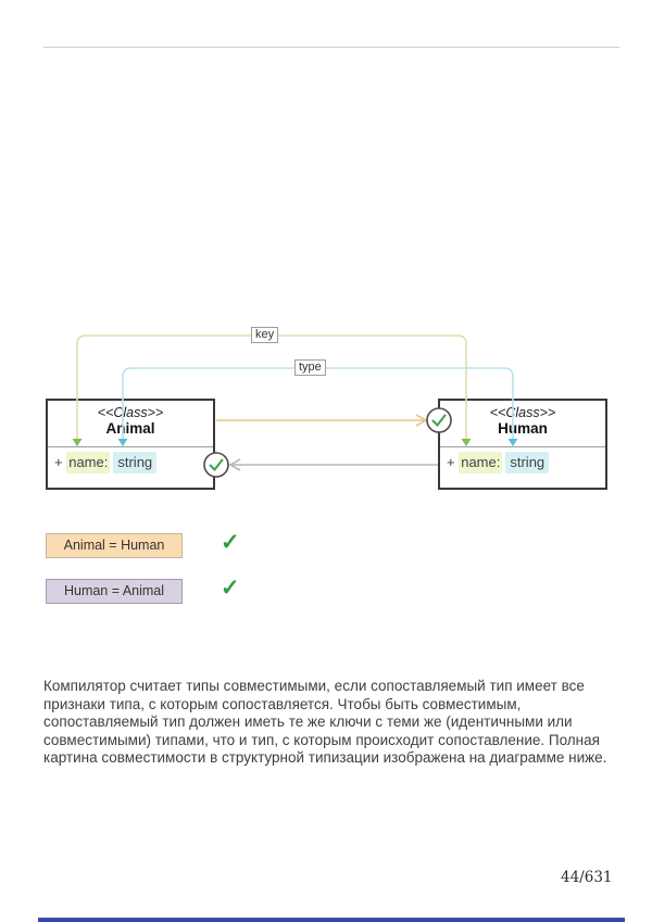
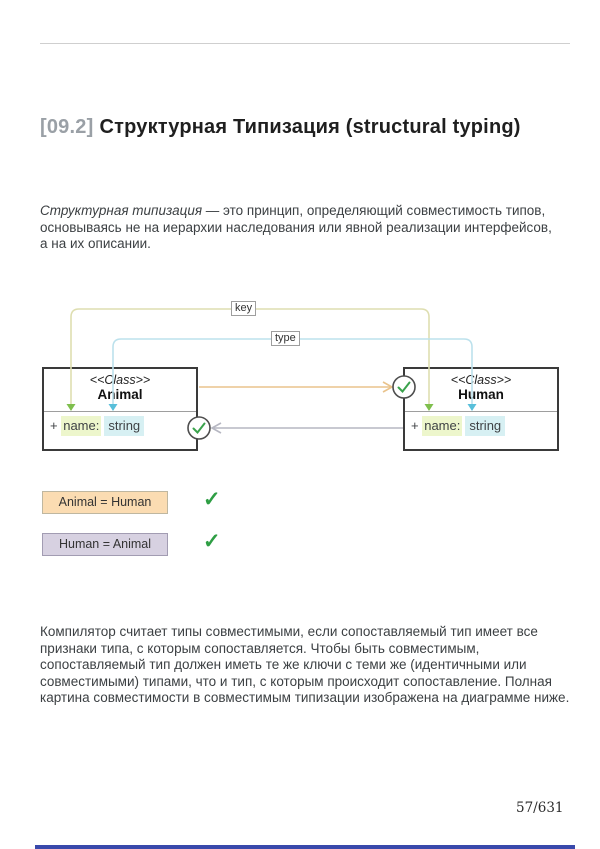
+ [09.2] Структурная Типизация (structural typing)
+ Структурная типизация — это принцип, определяющий совместимость типов, основываясь не на иерархии наследования или явной реализации интерфейсов, а на их описании.
  <<Class>>
  Animal
  + name: string
  <<Class>>
  Hman
  + name: string
  key
  type
  Animal = Human
  ✓
  Human = Animal
  ✓
- Компилятор считает типы совместимыми, если сопоставляемый тип имеет все признаки типа, с которым сопоставляется. Чтобы быть совместимым, сопоставляемый тип должен иметь те же ключи с теми же (идентичными или совместимыми) типами, что и тип, с которым происходит сопоставление. Полная картина совместимости в структурной типизации изображена на диаграмме ниже.
+ Компилятор считает типы совместимыми, если сопоставляемый тип имеет все признаки типа, с которым сопоставляется. Чтобы быть совместимым, сопоставляемый тип должен иметь те же ключи с теми же (идентичными или совместимыми) типами, что и тип, с которым происходит сопоставление. Полная картина совместимости в совместимым типизации изображена на диаграмме ниже.
- 44/631
+ 57/631
